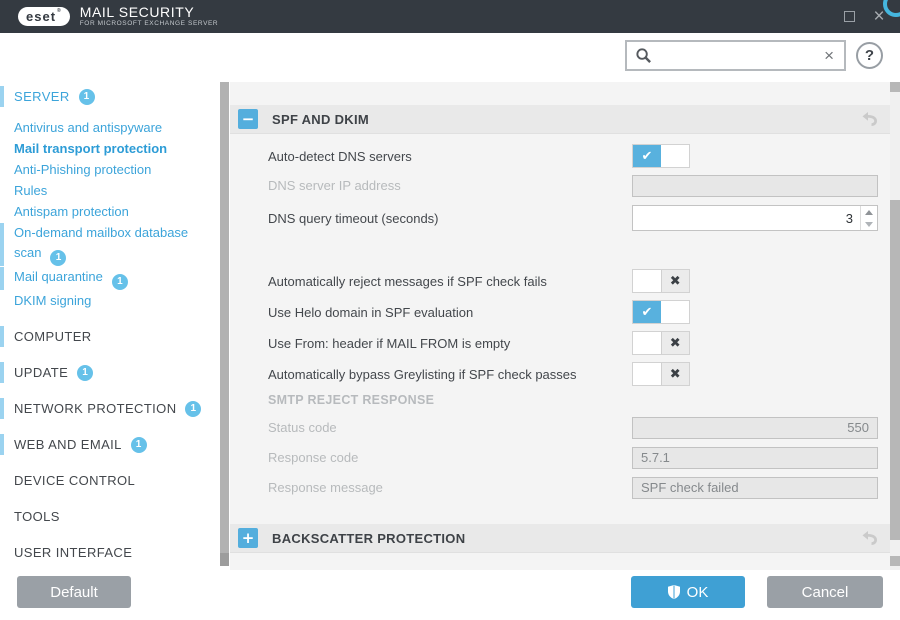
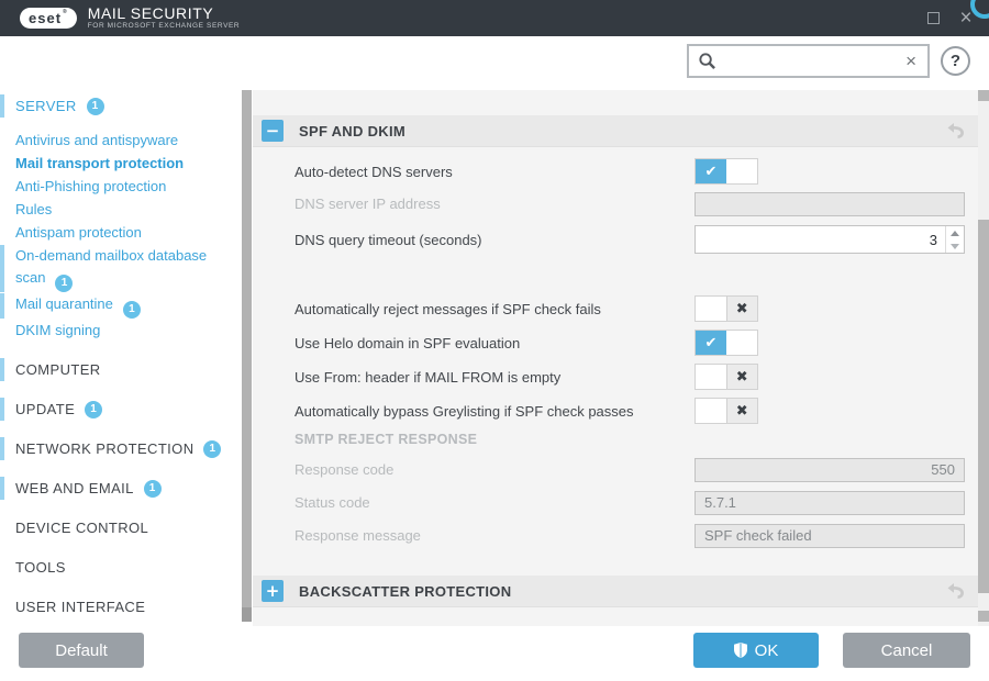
  eset
  MAIL SECURITY
  ×
  ×
  ?
  SERVER
  1
  Antivirus and antispyware
  Mail transport protection
  Anti-Phishing protection
  Rules
  Antispam protection
  On-demand mailbox database scan 1
  Mail quarantine 1
  DKIM signing
  COMPUTER
  UPDATE
  1
  NETWORK PROTECTION
  1
  WEB AND EMAIL
  1
  DEVICE CONTROL
  TOOLS
  USER INTERFACE
  −
  SPF AND DKIM
  Auto-detect DNS servers
  ✔
  DNS server IP address
  DNS query timeout (seconds)
  3
  Automatically reject messages if SPF check fails
  ✖
  Use Helo domain in SPF evaluation
  ✔
  Use From: header if MAIL FROM is empty
  ✖
  Automatically bypass Greylisting if SPF check passes
  ✖
  SMTP REJECT RESPONSE
- Status code
+ Response code
  550
- Response code
+ Status code
  5.7.1
  Response message
  SPF check failed
  +
  BACKSCATTER PROTECTION
  Default
  OK
  Cancel
